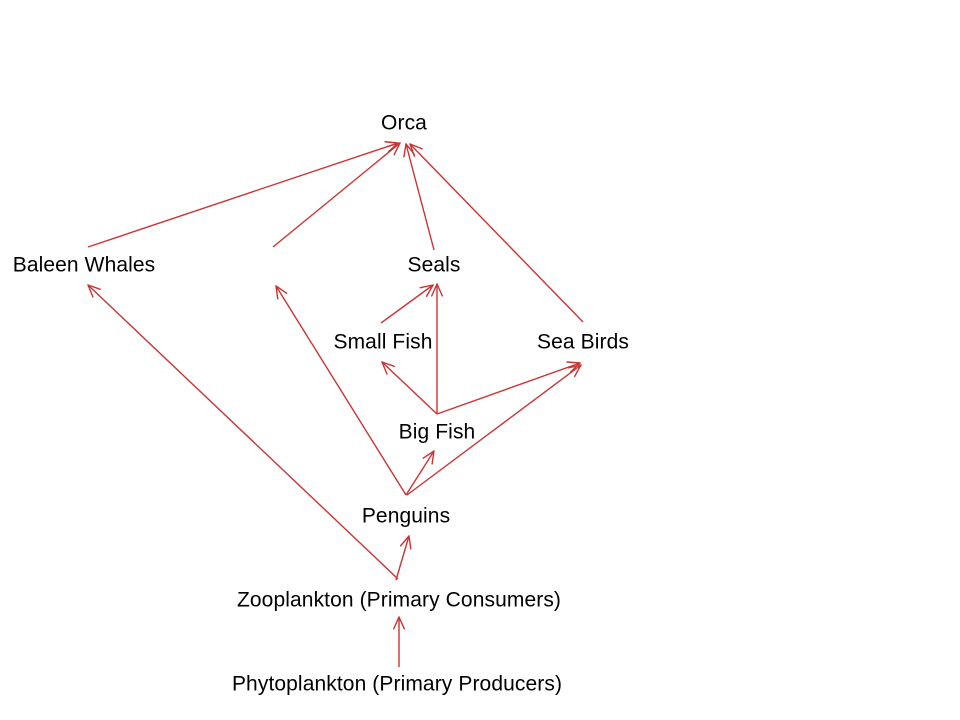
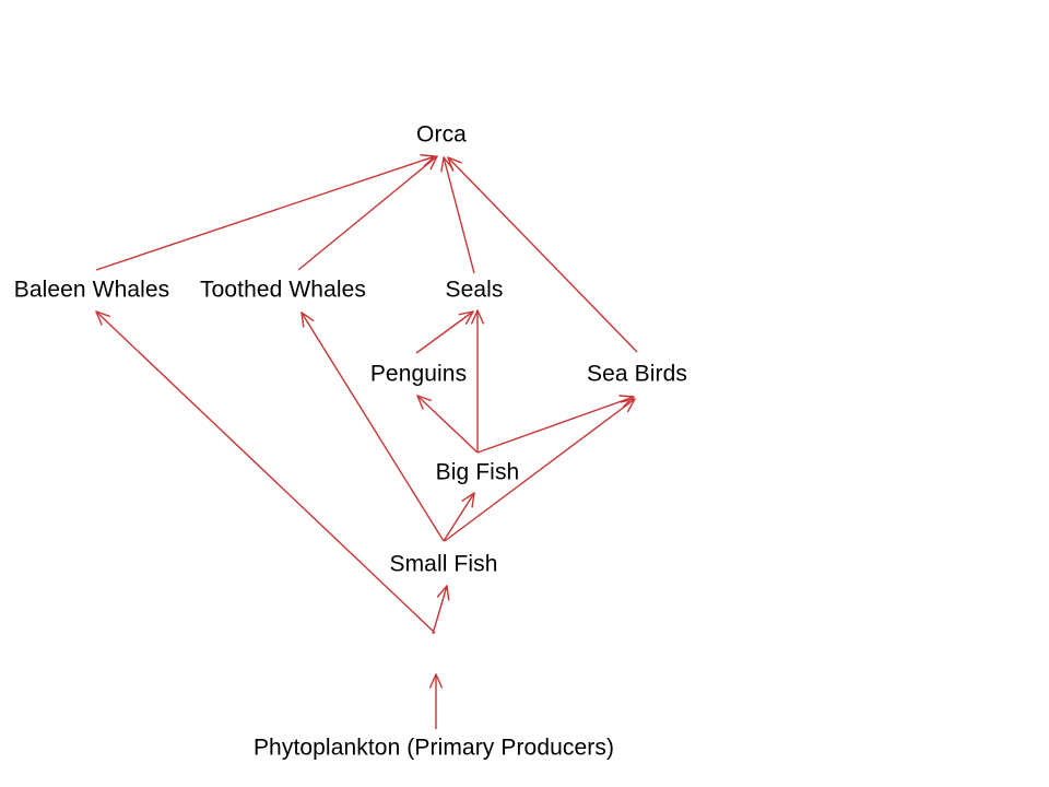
  Orca
  Baleen Whales
+ Toothed Whales
  Seals
- Small Fish
+ Penguins
  Sea Birds
  Big Fish
- Penguins
+ Small Fish
- Zooplankton (Primary Consumers)
  Phytoplankton (Primary Producers)
